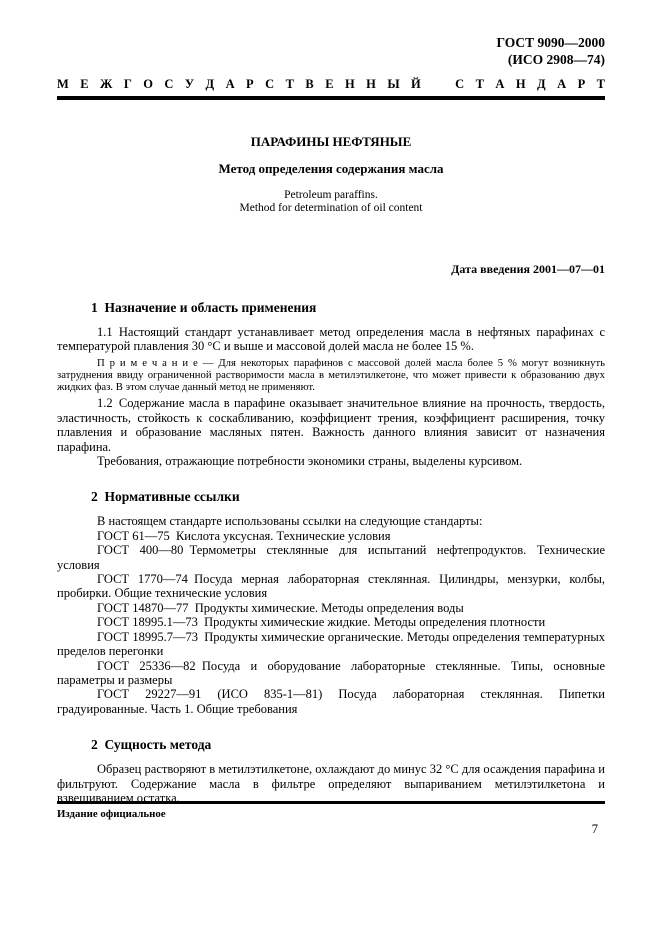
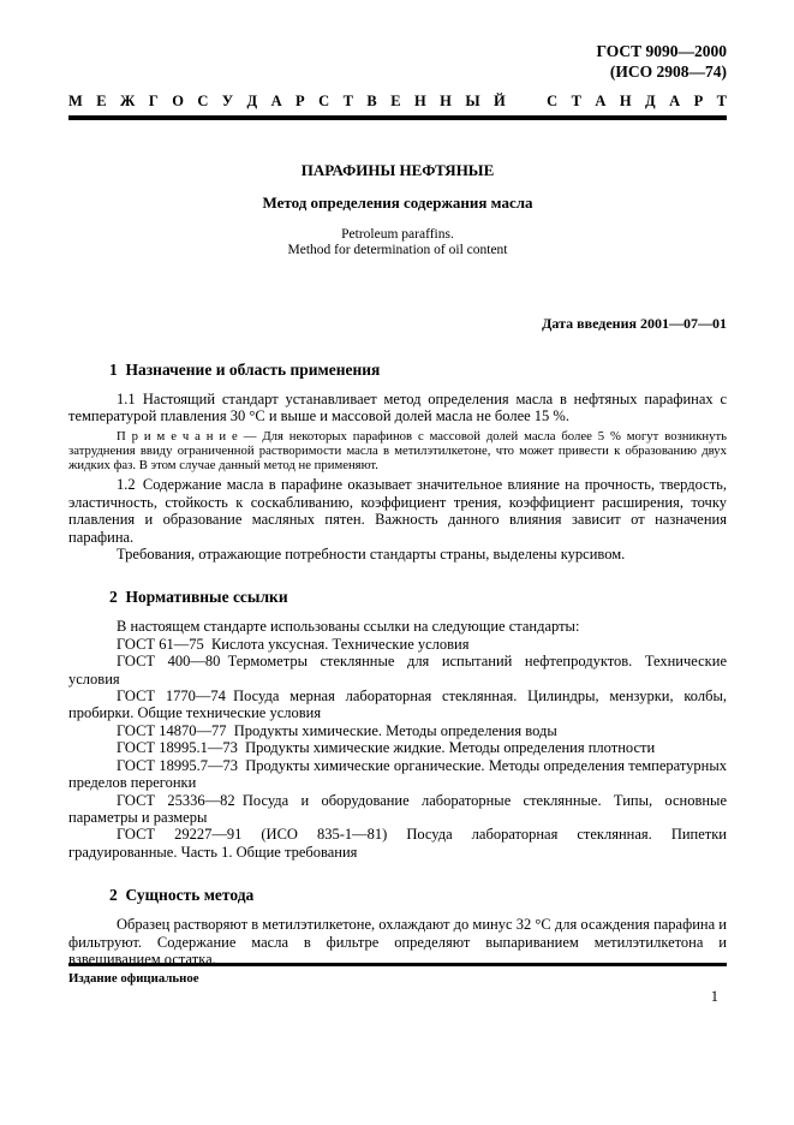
  ГОСТ 9090—2000
  (ИСО 2908—74)
  М Е Ж Г О С У Д А Р С Т В Е Н Н Ы Й С Т А Н Д А Р Т
  ПАРАФИНЫ НЕФТЯНЫЕ
  Метод определения содержания масла
  Petroleum paraffins.
  Method for determination of oil content
  Дата введения 2001—07—01
  1 Назначение и область применения
  1.1 Настоящий стандарт устанавливает метод определения масла в нефтяных парафинах с температурой плавления 30 °С и выше и массовой долей масла не более 15 %.
  П р и м е ч а н и е — Для некоторых парафинов с массовой долей масла более 5 % могут возникнуть затруднения ввиду ограниченной растворимости масла в метилэтилкетоне, что может привести к образованию двух жидких фаз. В этом случае данный метод не применяют.
  1.2 Содержание масла в парафине оказывает значительное влияние на прочность, твердость, эластичность, стойкость к соскабливанию, коэффициент трения, коэффициент расширения, точку плавления и образование масляных пятен. Важность данного влияния зависит от назначения парафина.
- Требования, отражающие потребности экономики страны, выделены курсивом.
+ Требования, отражающие потребности стандарты страны, выделены курсивом.
  2 Нормативные ссылки
  В настоящем стандарте использованы ссылки на следующие стандарты:
  ГОСТ 61—75 Кислота уксусная. Технические условия
  ГОСТ 400—80 Термометры стеклянные для испытаний нефтепродуктов. Технические условия
  ГОСТ 1770—74 Посуда мерная лабораторная стеклянная. Цилиндры, мензурки, колбы, пробирки. Общие технические условия
  ГОСТ 14870—77 Продукты химические. Методы определения воды
  ГОСТ 18995.1—73 Продукты химические жидкие. Методы определения плотности
  ГОСТ 18995.7—73 Продукты химические органические. Методы определения температурных пределов перегонки
  ГОСТ 25336—82 Посуда и оборудование лабораторные стеклянные. Типы, основные параметры и размеры
  ГОСТ 29227—91 (ИСО 835-1—81) Посуда лабораторная стеклянная. Пипетки градуированные. Часть 1. Общие требования
  2 Сущность метода
  Образец растворяют в метилэтилкетоне, охлаждают до минус 32 °С для осаждения парафина и фильтруют. Содержание масла в фильтре определяют выпариванием метилэтилкетона и взвешиванием остатка.
  Издание официальное
- 7
+ 1
